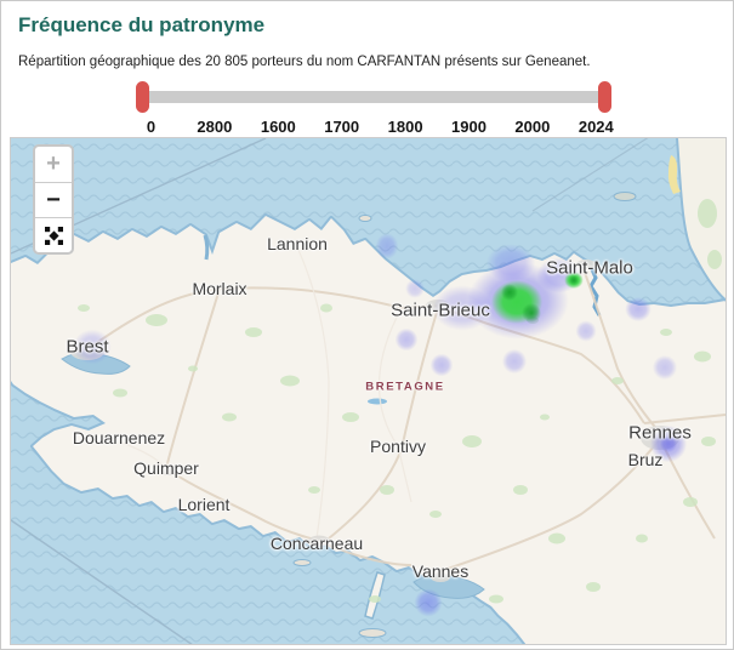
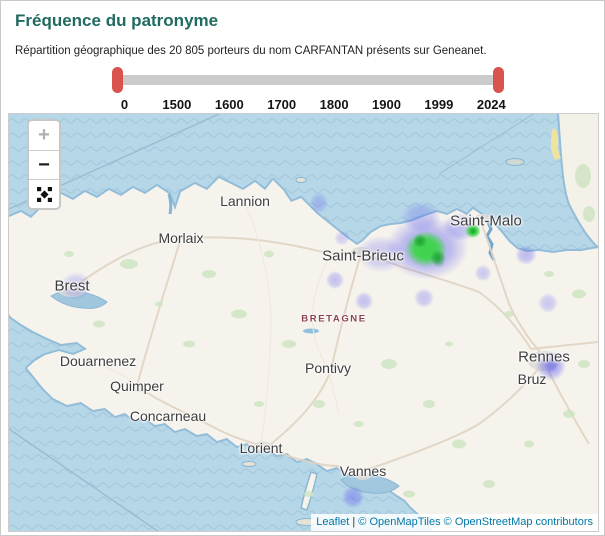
  Fréquence du patronyme
  Répartition géographique des 20 805 porteurs du nom CARFANTAN présents sur Geneanet.
  0
- 2800
+ 1500
  1600
  1700
  1800
  1900
- 2000
+ 1999
  2024
  Lannion
  Morlaix
  Brest
  Saint-Brieuc
  Saint-Malo
  Douarnenez
  Quimper
- Lorient
+ Concarneau
  Pontivy
- Concarneau
+ Lorient
  Vannes
  Rennes
  Bruz
  BRETAGNE
  +
  −
+ Leaflet | © OpenMapTiles © OpenStreetMap contributors
